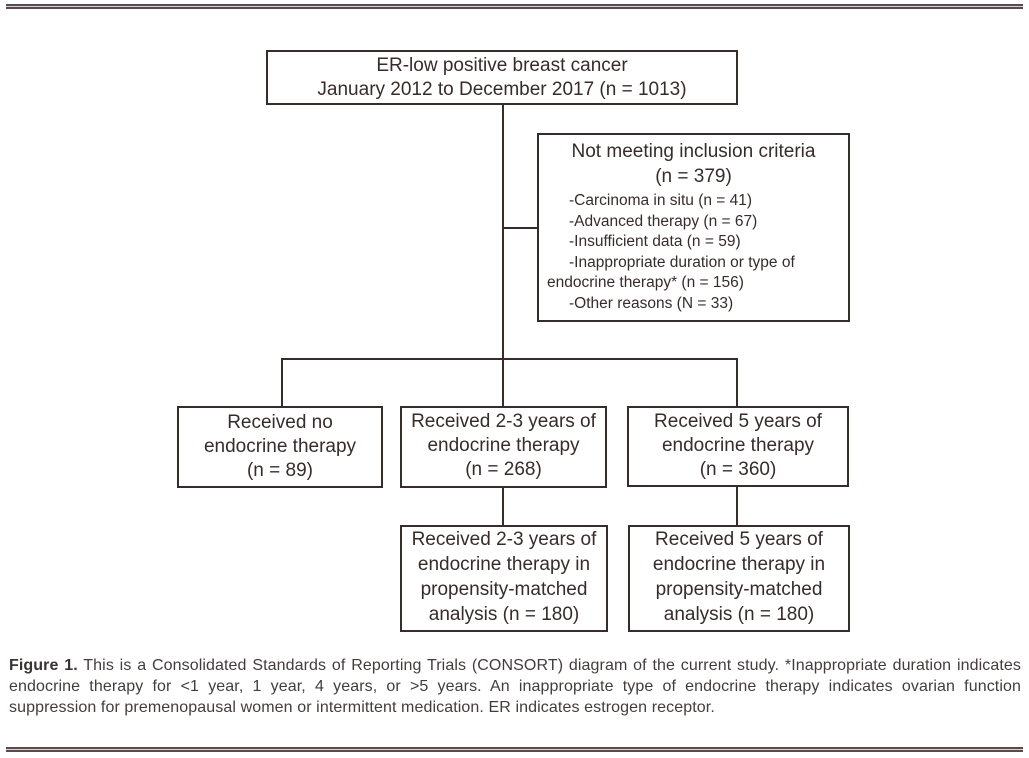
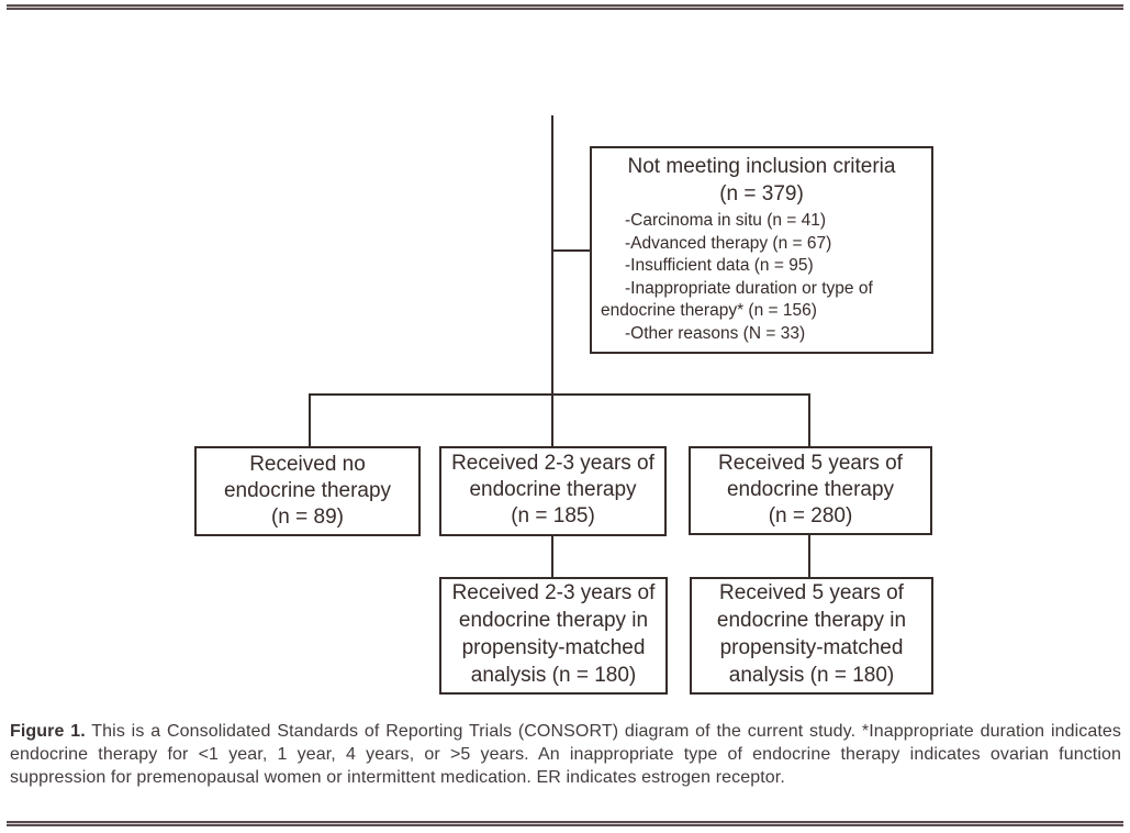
- ER-low positive breast cancer
- January 2012 to December 2017 (n = 1013)
  Not meeting inclusion criteria
  (n = 379)
  -Carcinoma in situ (n = 41)
  -Advanced therapy (n = 67)
- -Insufficient data (n = 59)
+ -Insufficient data (n = 95)
  -Inappropriate duration or type of endocrine therapy* (n = 156)
  -Other reasons (N = 33)
  Received no
  endocrine therapy
  (n = 89)
  Received 2-3 years of
  endocrine therapy
- (n = 268)
+ (n = 185)
  Received 5 years of
  endocrine therapy
- (n = 360)
+ (n = 280)
  Received 2-3 years of
  endocrine therapy in
  propensity-matched
  analysis (n = 180)
  Received 5 years of
  endocrine therapy in
  propensity-matched
  analysis (n = 180)
  Figure 1. This is a Consolidated Standards of Reporting Trials (CONSORT) diagram of the current study. *Inappropriate duration indicates endocrine therapy for <1 year, 1 year, 4 years, or >5 years. An inappropriate type of endocrine therapy indicates ovarian function suppression for premenopausal women or intermittent medication. ER indicates estrogen receptor.
